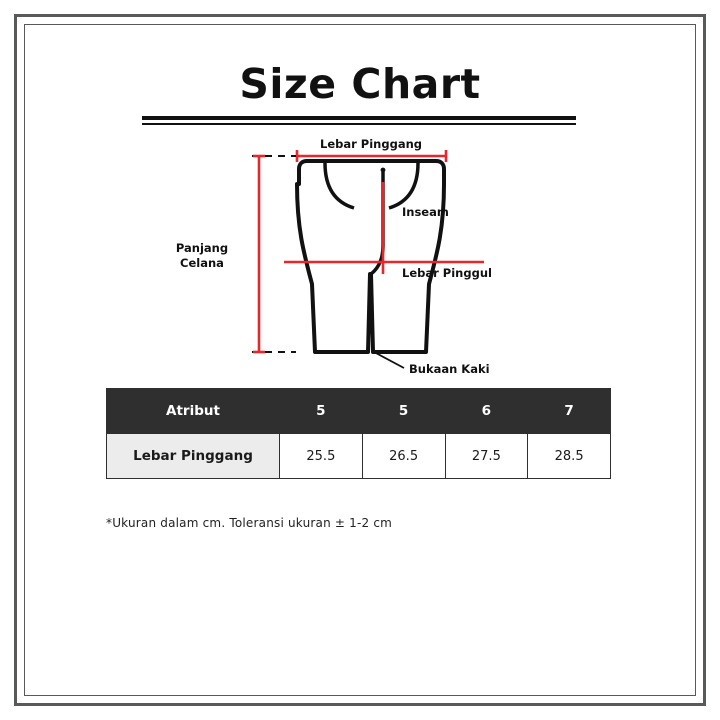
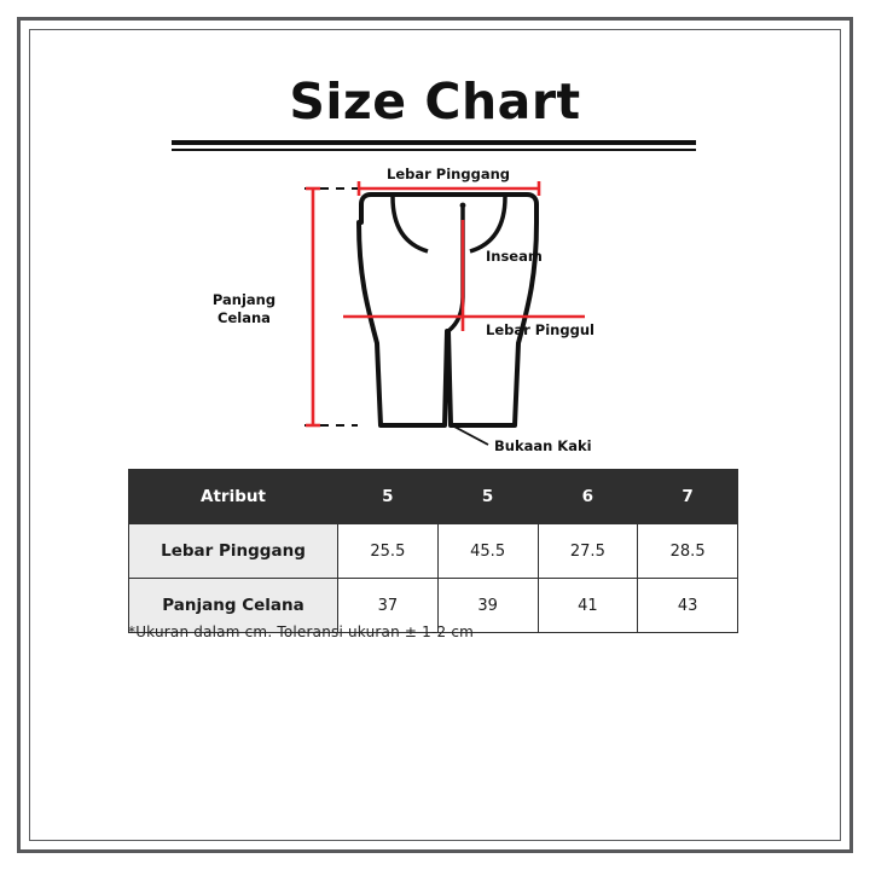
  Size Chart
  Lebar Pinggang
  Inseam
  Lebar Pinggul
  Panjang
  Celana
  Bukaan Kaki
  Atribut	5	5	6	7
- Lebar Pinggang	25.5	26.5	27.5	28.5
+ Lebar Pinggang	25.5	45.5	27.5	28.5
+ Panjang Celana	37	39	41	43
  *Ukuran dalam cm. Toleransi ukuran ± 1-2 cm
